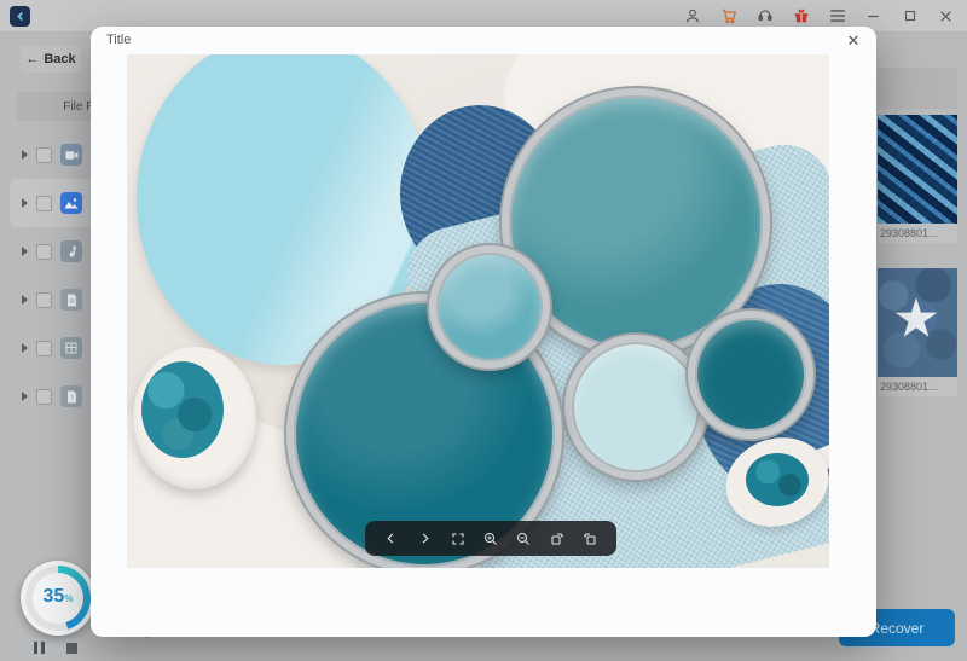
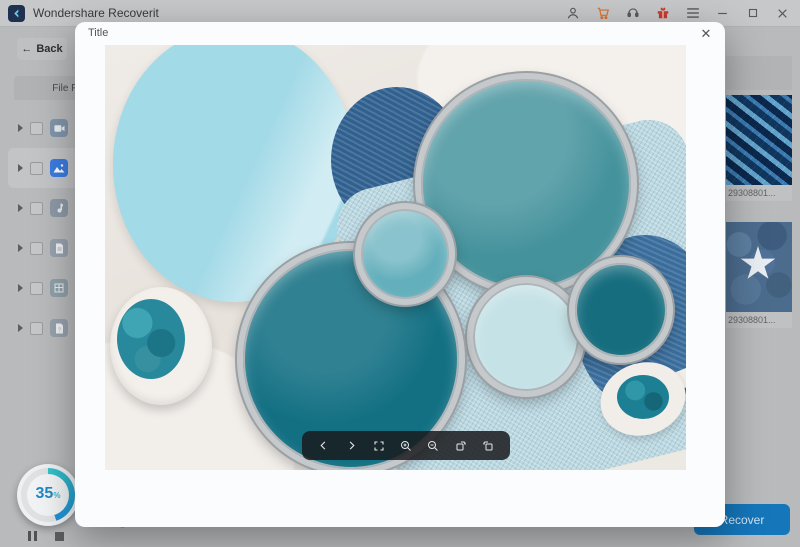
+ Wondershare Recoverit
  ←
  Back
  29308801...
  29308801...
  35
  %
  ecover
  Title
  ✕
